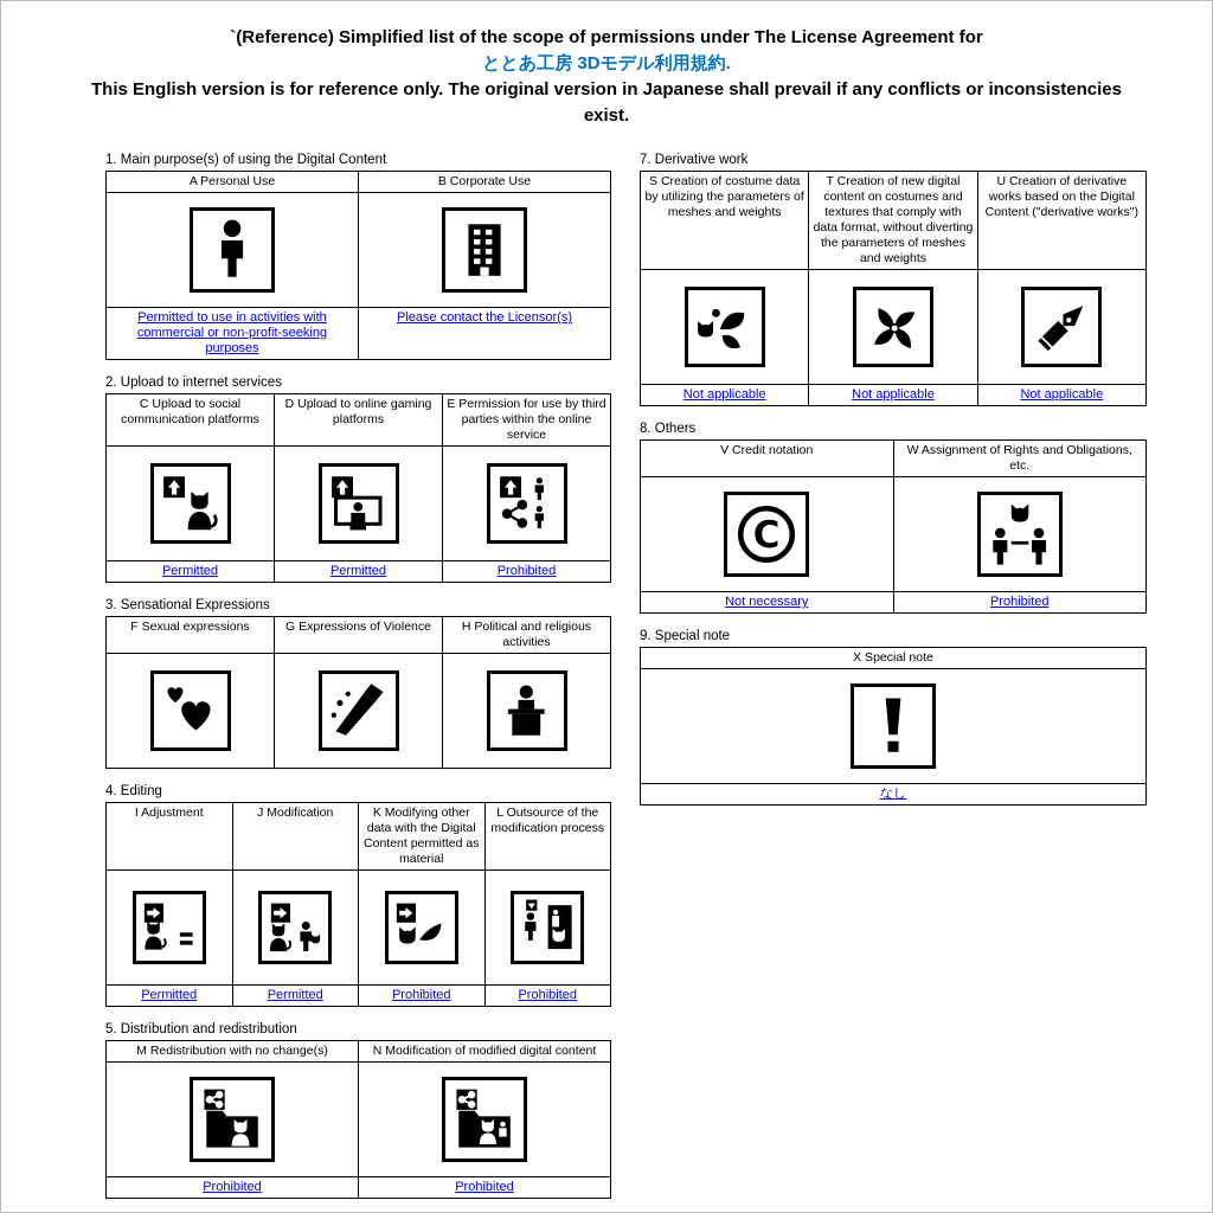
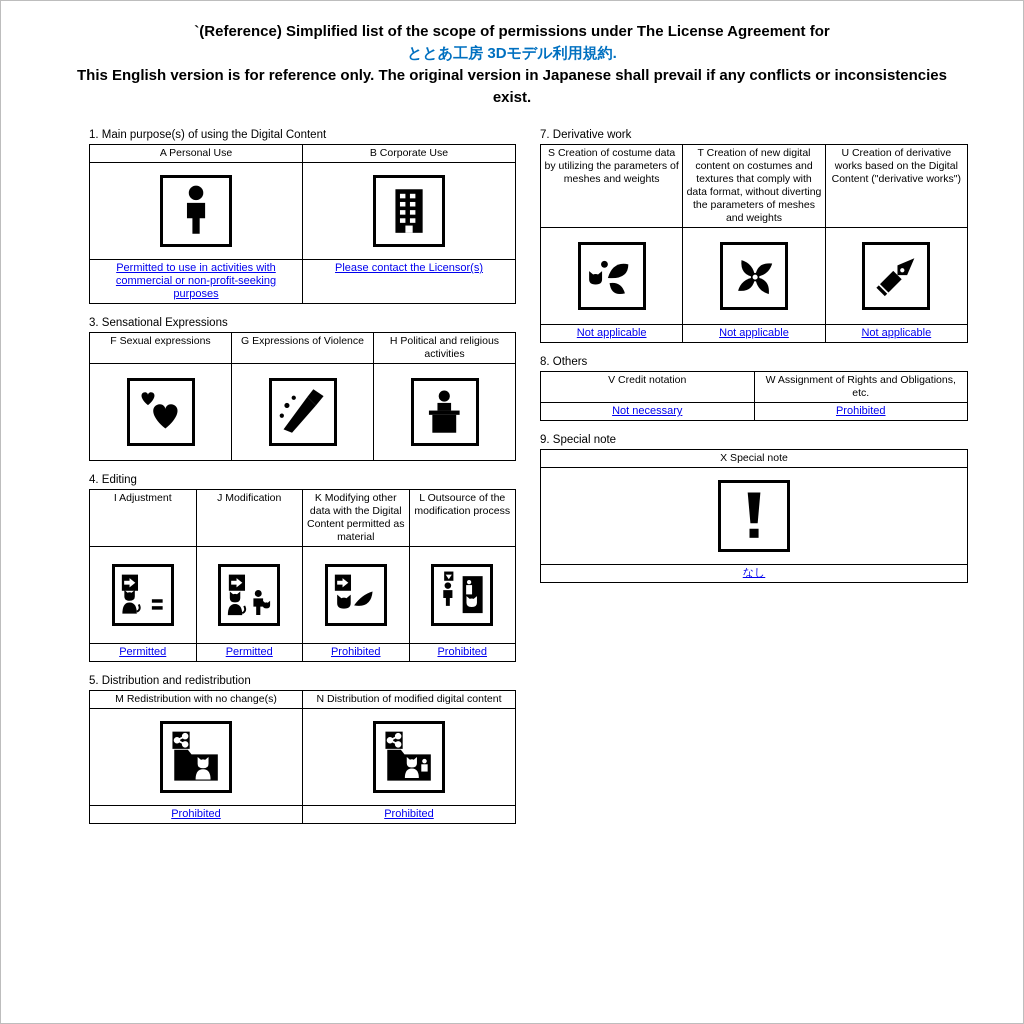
  `(Reference) Simplified list of the scope of permissions under The License Agreement for
  ととあ工房 3Dモデル利用規約.
  This English version is for reference only. The original version in Japanese shall prevail if any conflicts or inconsistencies exist.
  1. Main purpose(s) of using the Digital Content
  A Personal Use	B Corporate Use
  Permitted to use in activities with commercial or non-profit-seeking purposes	Please contact the Licensor(s)
- 2. Upload to internet services
- C Upload to social communication platforms	D Upload to online gaming platforms	E Permission for use by third parties within the online service
- Permitted	Permitted	Prohibited
  3. Sensational Expressions
  F Sexual expressions	G Expressions of Violence	H Political and religious activities
  4. Editing
  I Adjustment	J Modification	K Modifying other data with the Digital Content permitted as material	L Outsource of the modification process
  Permitted	Permitted	Prohibited	Prohibited
  5. Distribution and redistribution
- M Redistribution with no change(s)	N Modification of modified digital content
+ M Redistribution with no change(s)	N Distribution of modified digital content
  Prohibited	Prohibited
  7. Derivative work
  S Creation of costume data by utilizing the parameters of meshes and weights	T Creation of new digital content on costumes and textures that comply with data format, without diverting the parameters of meshes and weights	U Creation of derivative works based on the Digital Content ("derivative works")
  Not applicable	Not applicable	Not applicable
  8. Others
  V Credit notation	W Assignment of Rights and Obligations, etc.
- C
  Not necessary	Prohibited
  9. Special note
  X Special note
  なし
